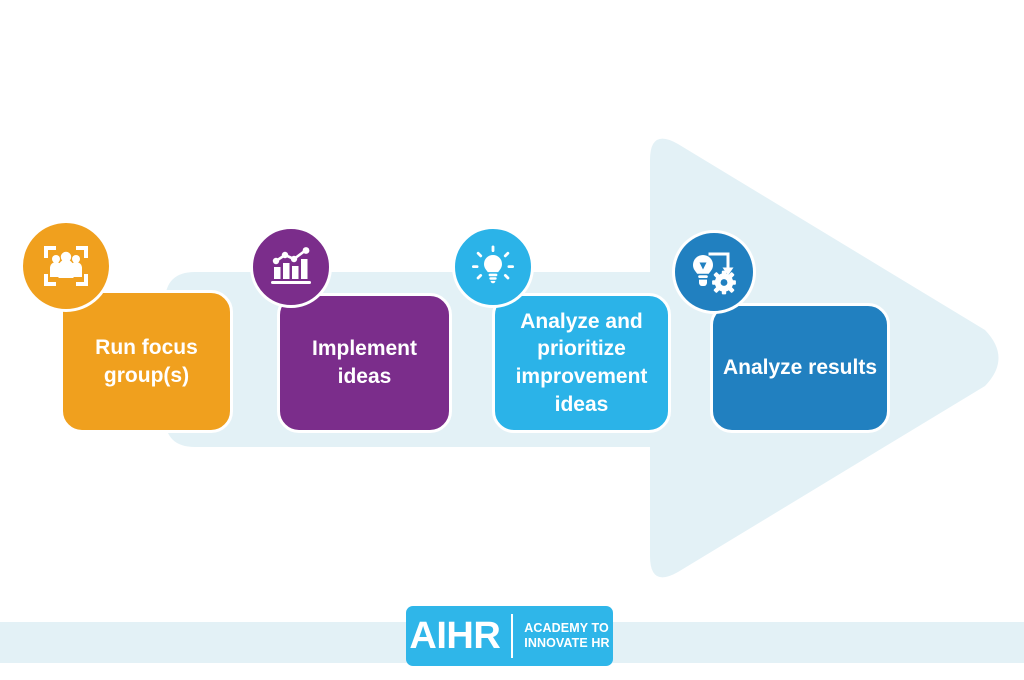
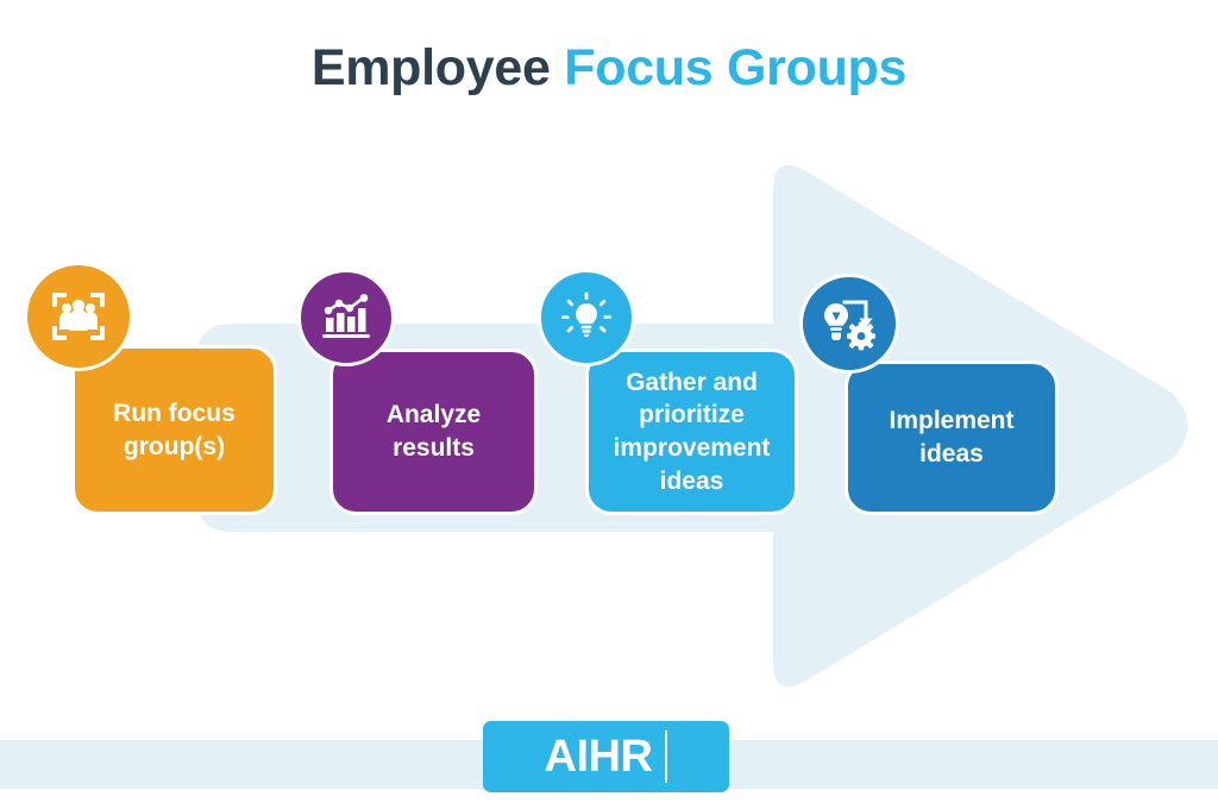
+ Employee Focus Groups
  Run focus group(s)
- Implement ideas
+ Analyze results
- Analyze and prioritize improvement ideas
+ Gather and prioritize improvement ideas
- Analyze results
+ Implement ideas
  AIHR
- ACADEMY TO
- INNOVATE HR
